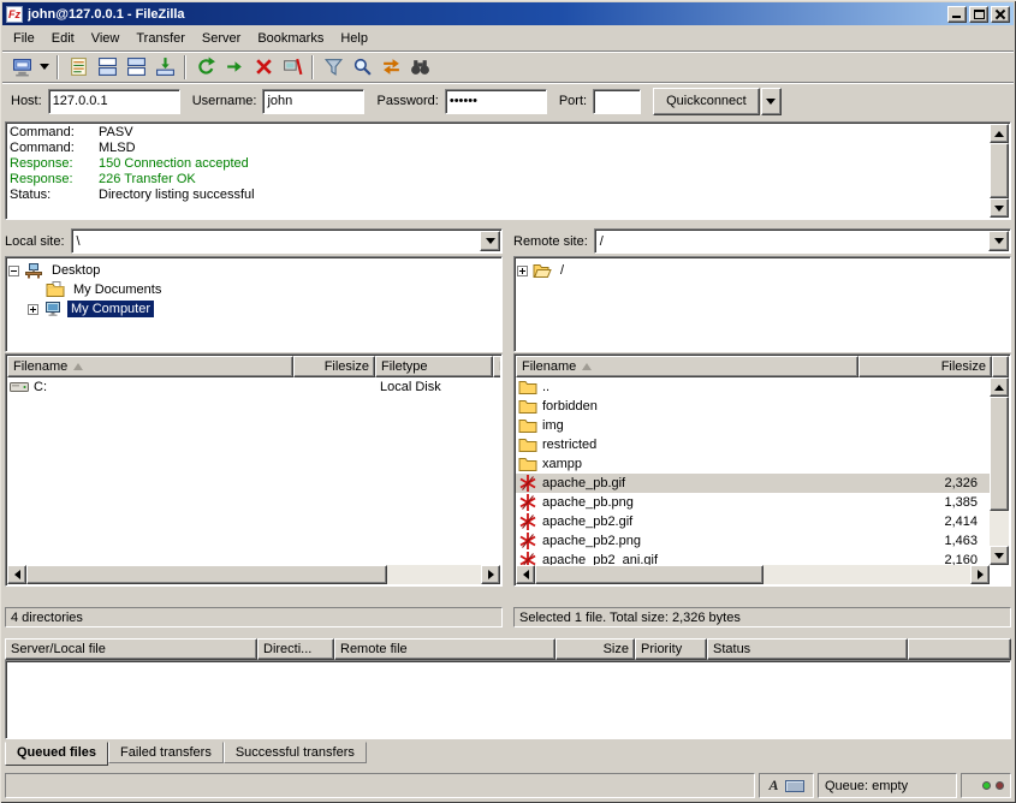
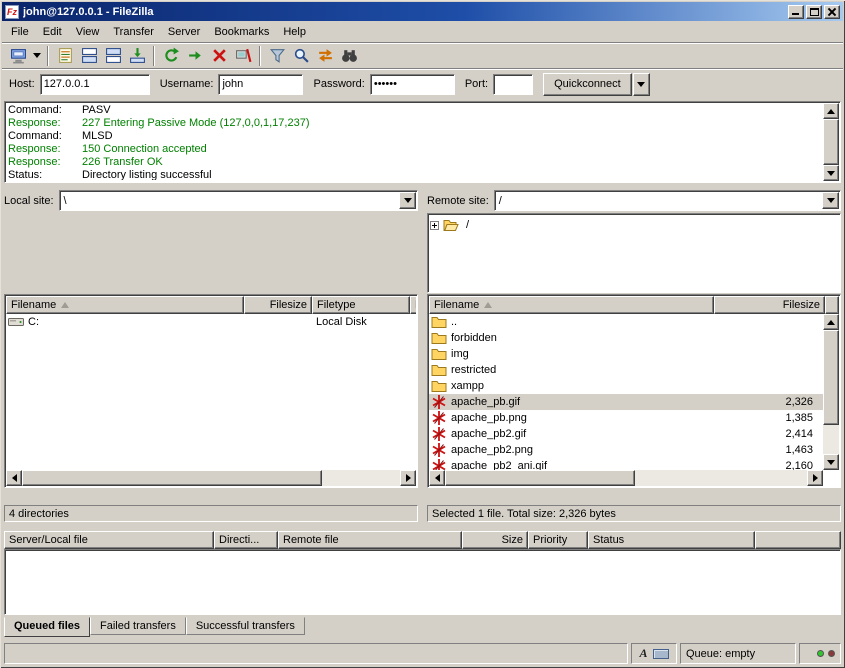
  Fz
  john@127.0.0.1 - FileZilla
  File
  Edit
  View
  Transfer
  Server
  Bookmarks
  Help
  Host:
  127.0.0.1
  Username:
  john
  Password:
  ••••••
  Port:
  Quickconnect
  Command: PASV
+ Response: 227 Entering Passive Mode (127,0,0,1,17,237)
  Command: MLSD
  Response: 150 Connection accepted
  Response: 226 Transfer OK
  Status: Directory listing successful
  Local site:
  \
- Desktop
- My Documents
- My Computer
  Filename
  Filesize
  Filetype
  C:
  Local Disk
  4 directories
  Remote site:
  /
  /
  Filename
  Filesize
  ..
  forbidden
  img
  restricted
  xampp
  apache_pb.gif
  2,326
  apache_pb.png
  1,385
  apache_pb2.gif
  2,414
  apache_pb2.png
  1,463
  apache_pb2_ani.gif
  2,160
  Selected 1 file. Total size: 2,326 bytes
  Server/Local file
  Directi...
  Remote file
  Size
  Priority
  Status
  Queued files
  Failed transfers
  Successful transfers
  Queue: empty
